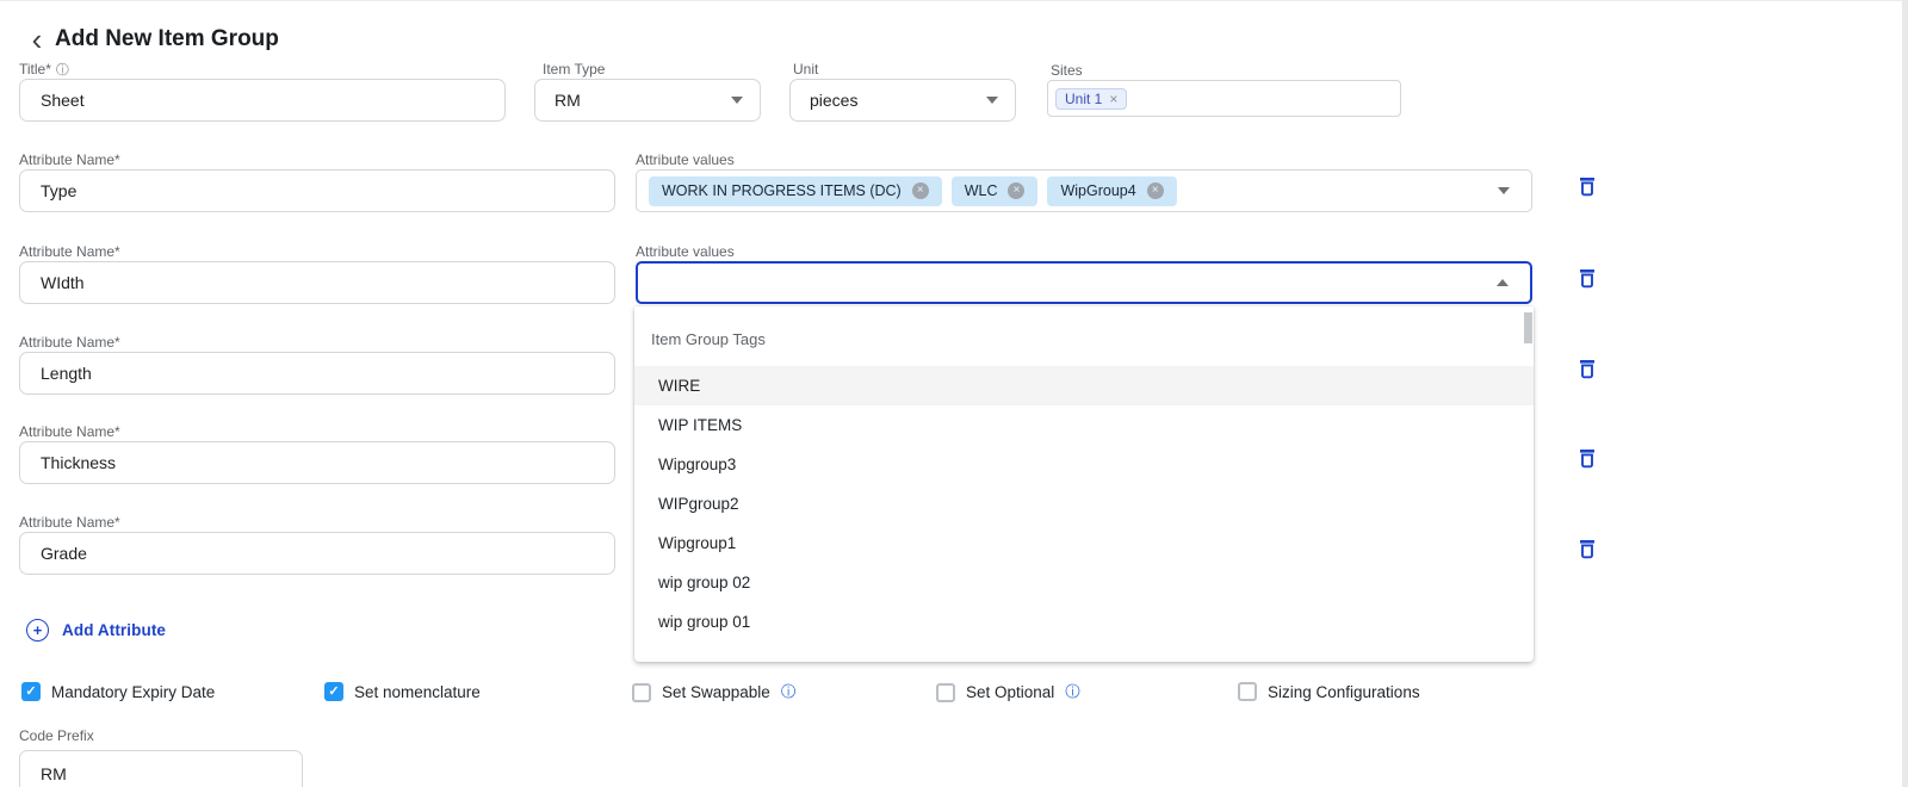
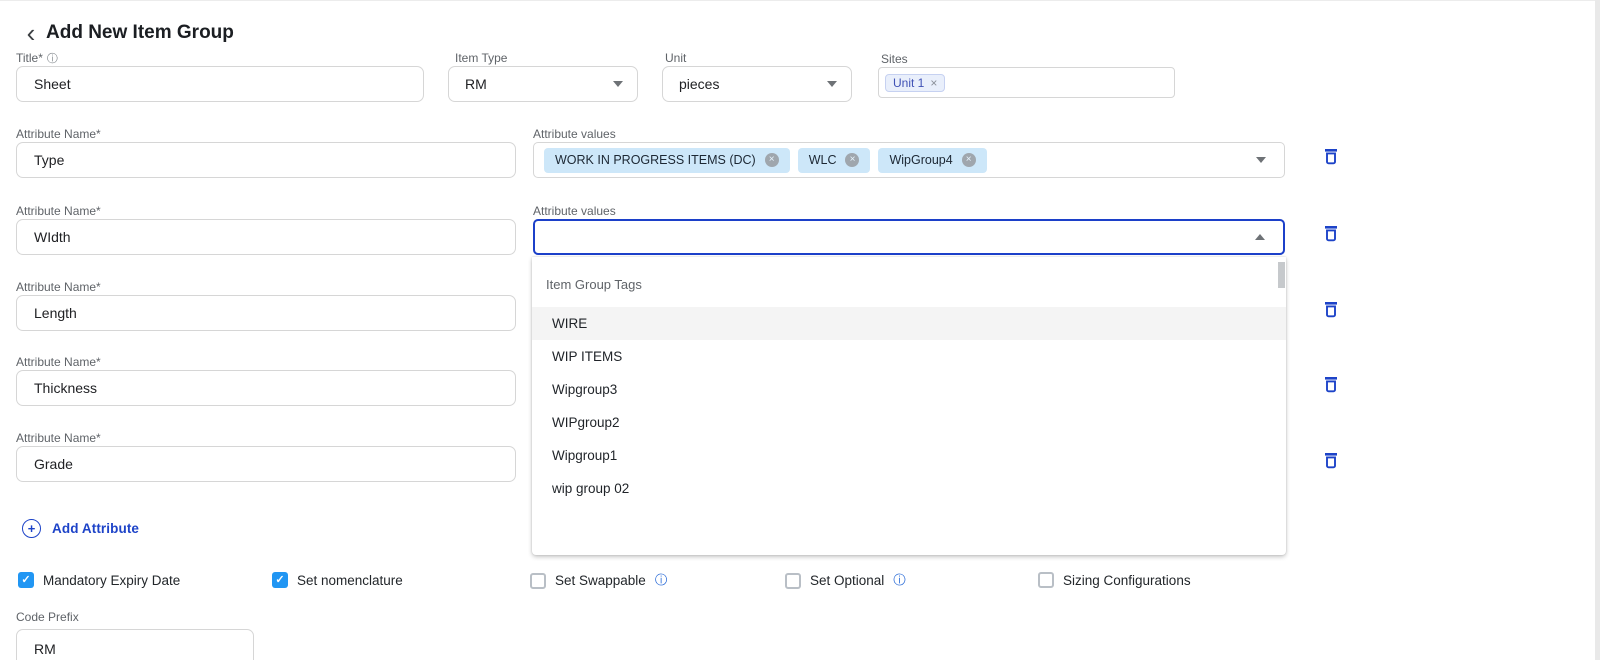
  ‹
  Add New Item Group
  Title* ⓘ
  Sheet
  Item Type
  RM
  Unit
  pieces
  Sites
  Unit 1
  ×
  Attribute Name*
  Type
  Attribute values
  WORK IN PROGRESS ITEMS (DC)
  ×
  WLC
  ×
  WipGroup4
  ×
  Attribute Name*
  WIdth
  Attribute values
  Attribute Name*
  Length
  Attribute Name*
  Thickness
  Attribute Name*
  Grade
  Item Group Tags
  WIRE
  WIP ITEMS
  Wipgroup3
  WIPgroup2
  Wipgroup1
  wip group 02
- wip group 01
  +
  Add Attribute
  ✓
  Mandatory Expiry Date
  ✓
  Set nomenclature
  Set Swappable
  ⓘ
  Set Optional
  ⓘ
  Sizing Configurations
  Code Prefix
  RM
